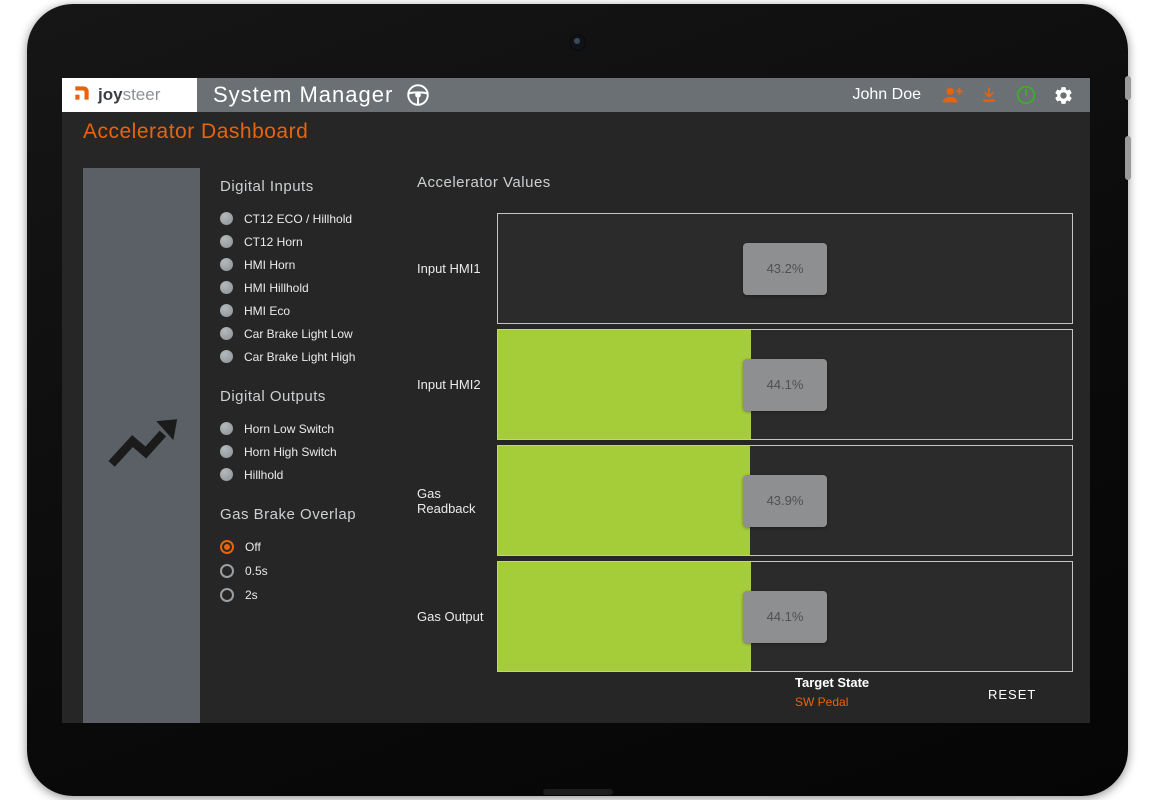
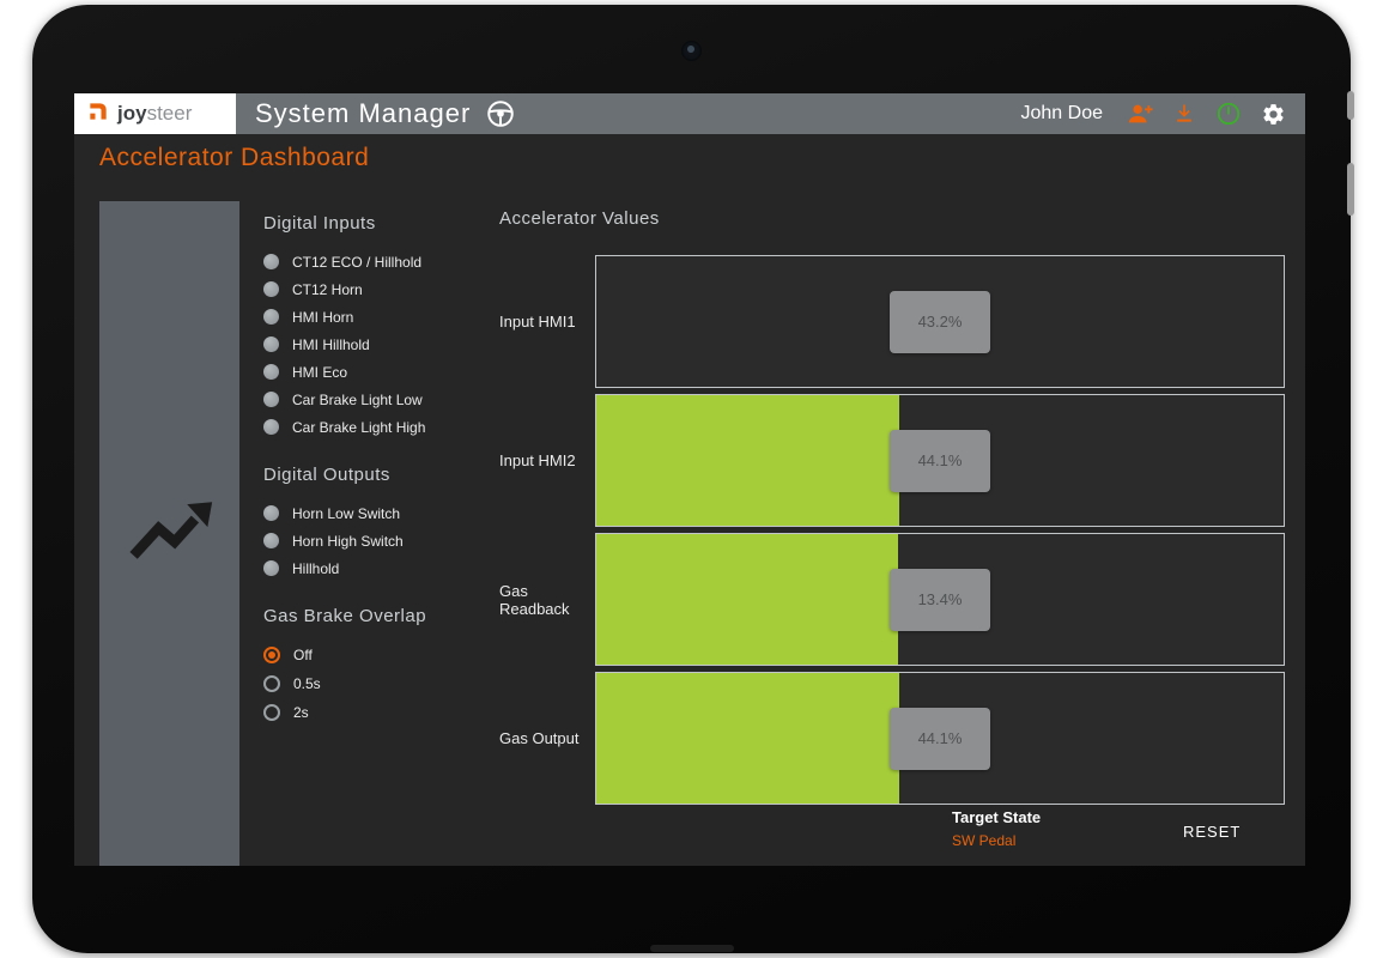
  joysteer
  System Manager
  John Doe
  Accelerator Dashboard
  Digital Inputs
  CT12 ECO / Hillhold
  CT12 Horn
  HMI Horn
  HMI Hillhold
  HMI Eco
  Car Brake Light Low
  Car Brake Light High
  Digital Outputs
  Horn Low Switch
  Horn High Switch
  Hillhold
  Gas Brake Overlap
  Off
  0.5s
  2s
  Accelerator Values
  Input HMI1
  43.2%
  Input HMI2
  44.1%
  Gas Readback
- 43.9%
+ 13.4%
  Gas Output
  44.1%
  Target State
  SW Pedal
  RESET
